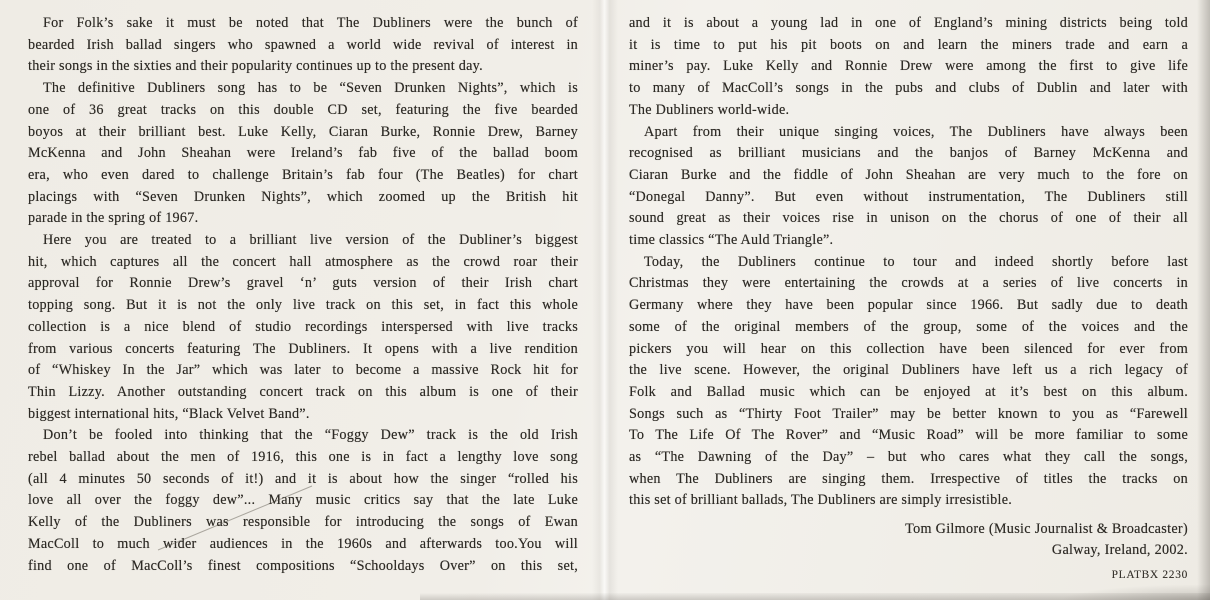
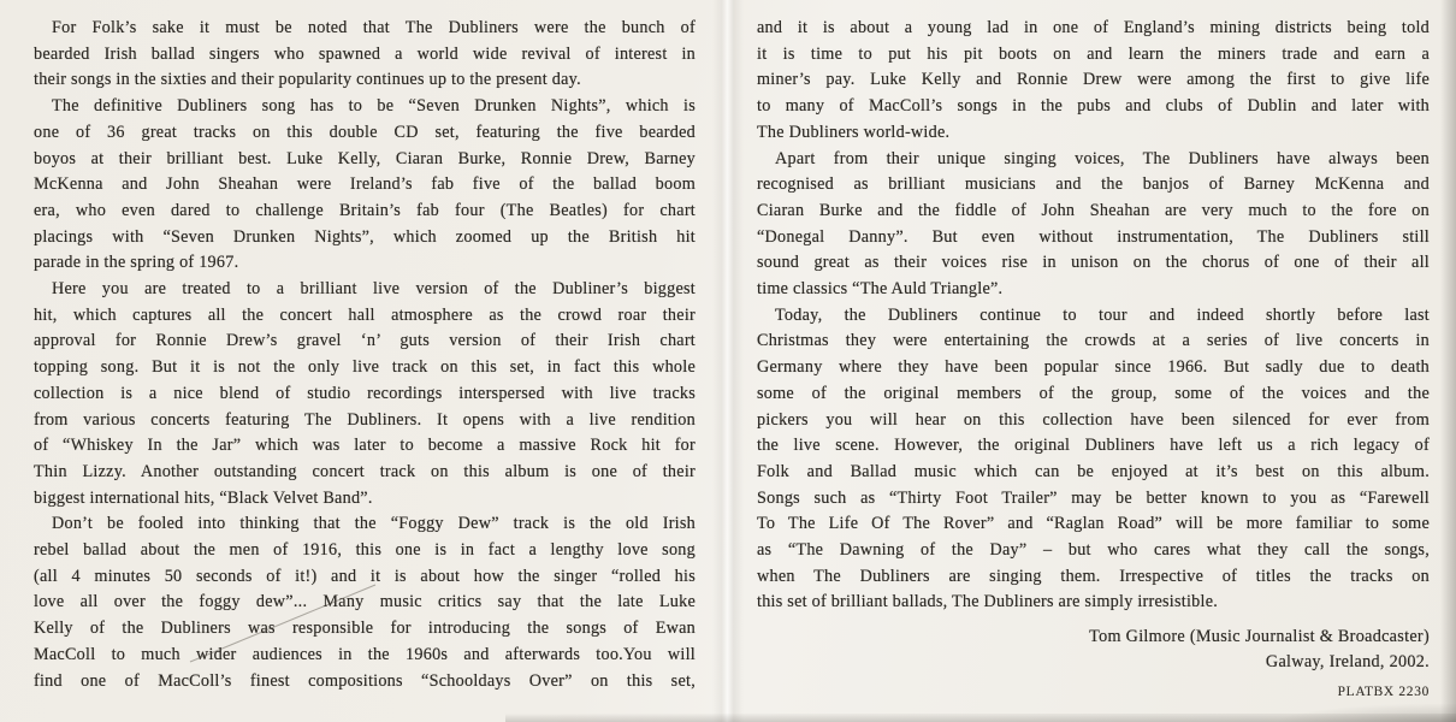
  For Folk’s sake it must be noted that The Dubliners were the bunch of
  bearded Irish ballad singers who spawned a world wide revival of interest in
  their songs in the sixties and their popularity continues up to the present day.
  The definitive Dubliners song has to be “Seven Drunken Nights”, which is
  one of 36 great tracks on this double CD set, featuring the five bearded
  boyos at their brilliant best. Luke Kelly, Ciaran Burke, Ronnie Drew, Barney
  McKenna and John Sheahan were Ireland’s fab five of the ballad boom
  era, who even dared to challenge Britain’s fab four (The Beatles) for chart
  placings with “Seven Drunken Nights”, which zoomed up the British hit
  parade in the spring of 1967.
  Here you are treated to a brilliant live version of the Dubliner’s biggest
  hit, which captures all the concert hall atmosphere as the crowd roar their
  approval for Ronnie Drew’s gravel ‘n’ guts version of their Irish chart
  topping song. But it is not the only live track on this set, in fact this whole
  collection is a nice blend of studio recordings interspersed with live tracks
  from various concerts featuring The Dubliners. It opens with a live rendition
  of “Whiskey In the Jar” which was later to become a massive Rock hit for
  Thin Lizzy. Another outstanding concert track on this album is one of their
  biggest international hits, “Black Velvet Band”.
  Don’t be fooled into thinking that the “Foggy Dew” track is the old Irish
  rebel ballad about the men of 1916, this one is in fact a lengthy love song
  (all 4 minutes 50 seconds of it!) and it is about how the singer “rolled his
  love all over the foggy dew”... Many music critics say that the late Luke
  Kelly of the Dubliners wa responsible for introducing the songs of Ewan
  MacColl to much wider audiences in the 1960s and afterwards too.You will
  find one of MacColl’s finest compositions “Schooldays Over” on this set,
  and it is about a young lad in one of England’s mining districts being told
  it is time to put his pit boots on and learn the miners trade and earn a
  miner’s pay. Luke Kelly and Ronnie Drew were among the first to give life
  to many of MacColl’s songs in the pubs and clubs of Dublin and later with
  The Dubliners world-wide.
  Apart from their unique singing voices, The Dubliners have always been
  recognised as brilliant musicians and the banjos of Barney McKenna and
  Ciaran Burke and the fiddle of John Sheahan are very much to the fore on
  “Donegal Danny”. But even without instrumentation, The Dubliners still
  sound great as their voices rise in unison on the chorus of one of their all
  time classics “The Auld Triangle”.
  Today, the Dubliners continue to tour and indeed shortly before last
  Christmas they were entertaining the crowds at a series of live concerts in
  Germany where they have been popular since 1966. But sadly due to death
  some of the original members of the group, some of the voices and the
  pickers you will hear on this collection have been silenced for ever from
  the live scene. However, the original Dubliners have left us a rich legacy of
  Folk and Ballad music which can be enjoyed at it’s best on this album.
  Songs such as “Thirty Foot Trailer” may be better known to you as “Farewell
- To The Life Of The Rover” and “Music Road” will be more familiar to some
+ To The Life Of The Rover” and “Raglan Road” will be more familiar to some
  as “The Dawning of the Day” – but who cares what they call the songs,
  when The Dubliners are singing them. Irrespective of titles the tracks on
  this set of brilliant ballads, The Dubliners are simply irresistible.
  Tom Gilmore (Music Journalist & Broadcaster)
  Galway, Ireland, 2002.
  PLATBX 2230
